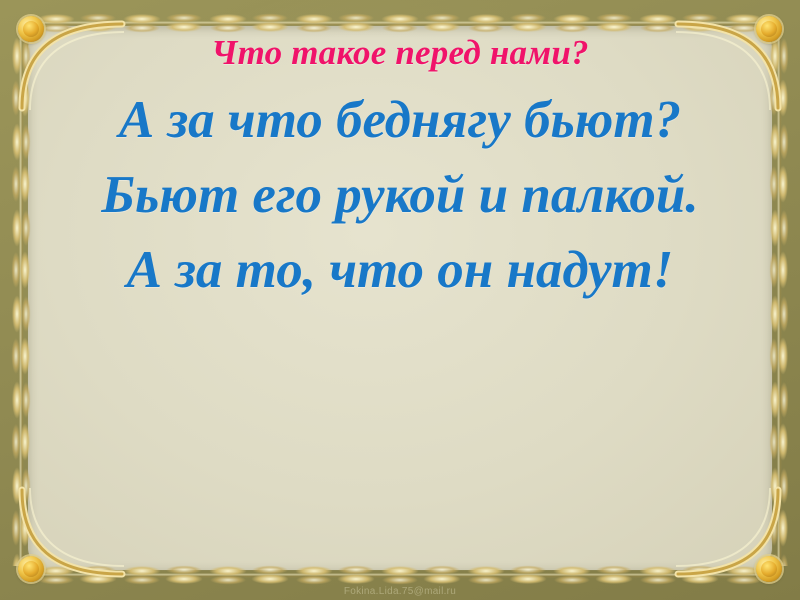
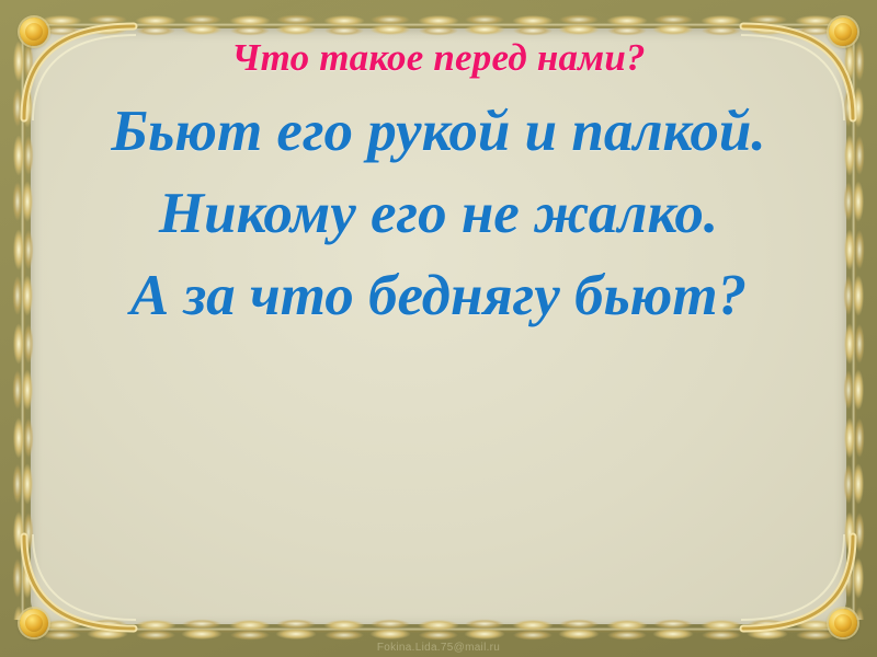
  Что такое перед нами?
- А за что беднягу бьют?
+ Бьют его рукой и палкой.
+ Никому его не жалко.
- Бьют его рукой и палкой.
+ А за что беднягу бьют?
- А за то, что он надут!
  Fokina.Lida.75@mail.ru
